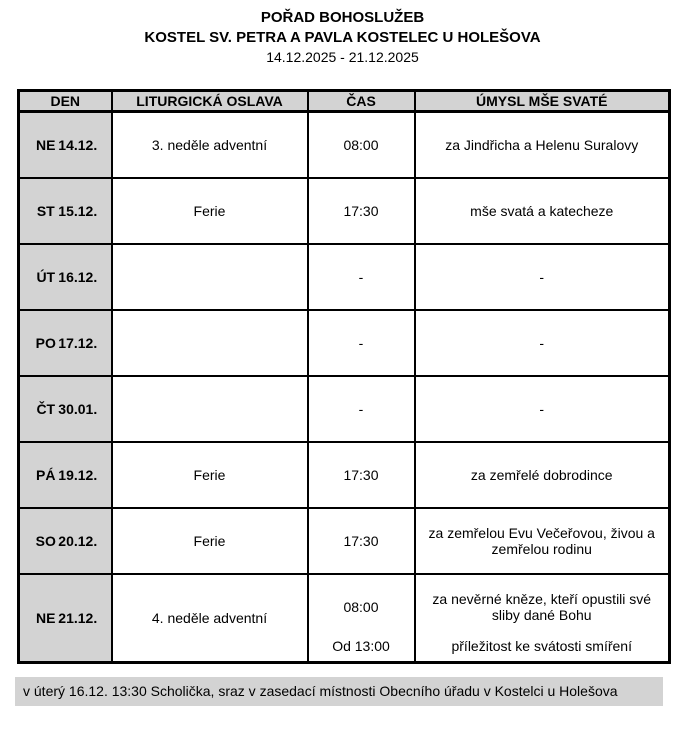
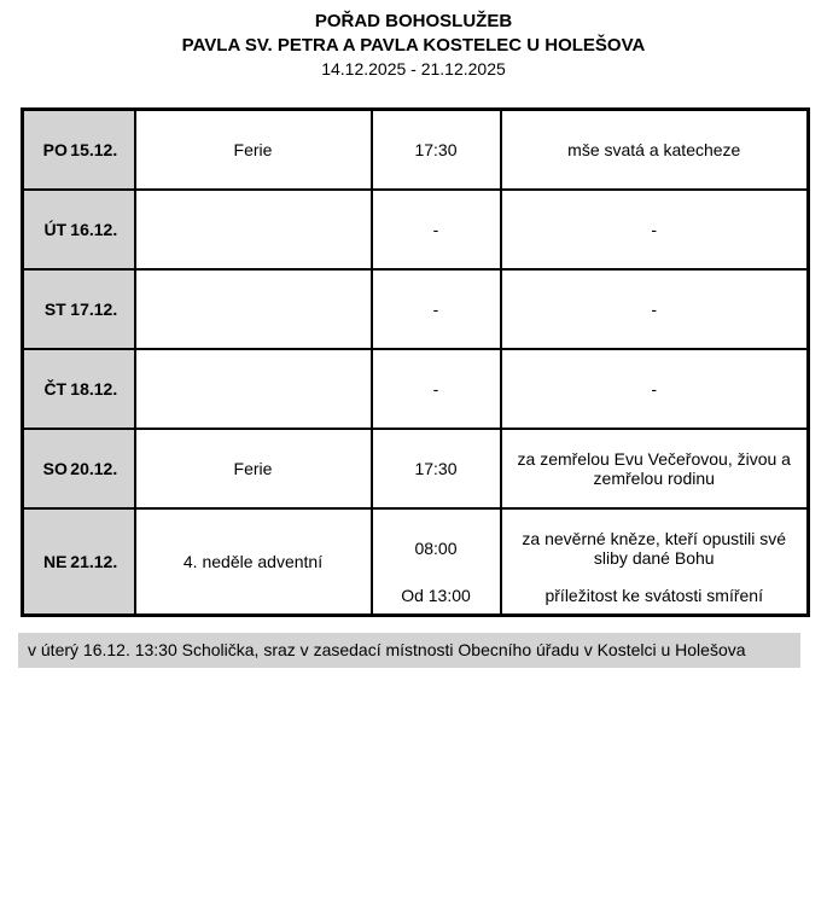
  POŘAD BOHOSLUŽEB
- KOSTEL SV. PETRA A PAVLA KOSTELEC U HOLEŠOVA
+ PAVLA SV. PETRA A PAVLA KOSTELEC U HOLEŠOVA
  14.12.2025 - 21.12.2025
- DEN	LITURGICKÁ OSLAVA	ČAS	ÚMYSL MŠE SVATÉ
- NE 14.12.	3. neděle adventní	08:00	za Jindřicha a Helenu Suralovy
- ST 15.12.	Ferie	17:30	mše svatá a katecheze
+ PO 15.12.	Ferie	17:30	mše svatá a katecheze
  ÚT 16.12.		-	-
- PO 17.12.		-	-
+ ST 17.12.		-	-
- ČT 30.01.		-	-
+ ČT 18.12.		-	-
- PÁ 19.12.	Ferie	17:30	za zemřelé dobrodince
  SO 20.12.	Ferie	17:30	za zemřelou Evu Večeřovou, živou a zemřelou rodinu
  NE 21.12.	4. neděle adventní	08:00 Od 13:00	za nevěrné kněze, kteří opustili své sliby dané Bohu příležitost ke svátosti smíření
  v úterý 16.12. 13:30 Scholička, sraz v zasedací místnosti Obecního úřadu v Kostelci u Holešova
